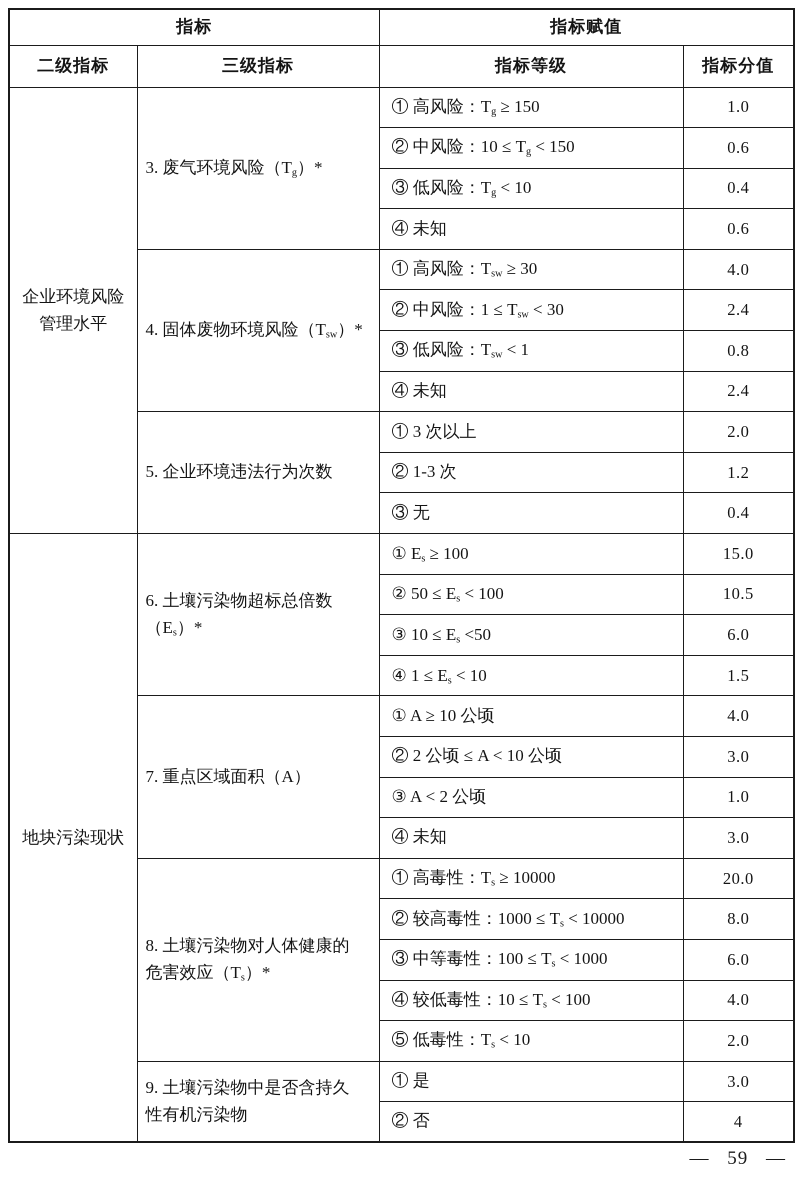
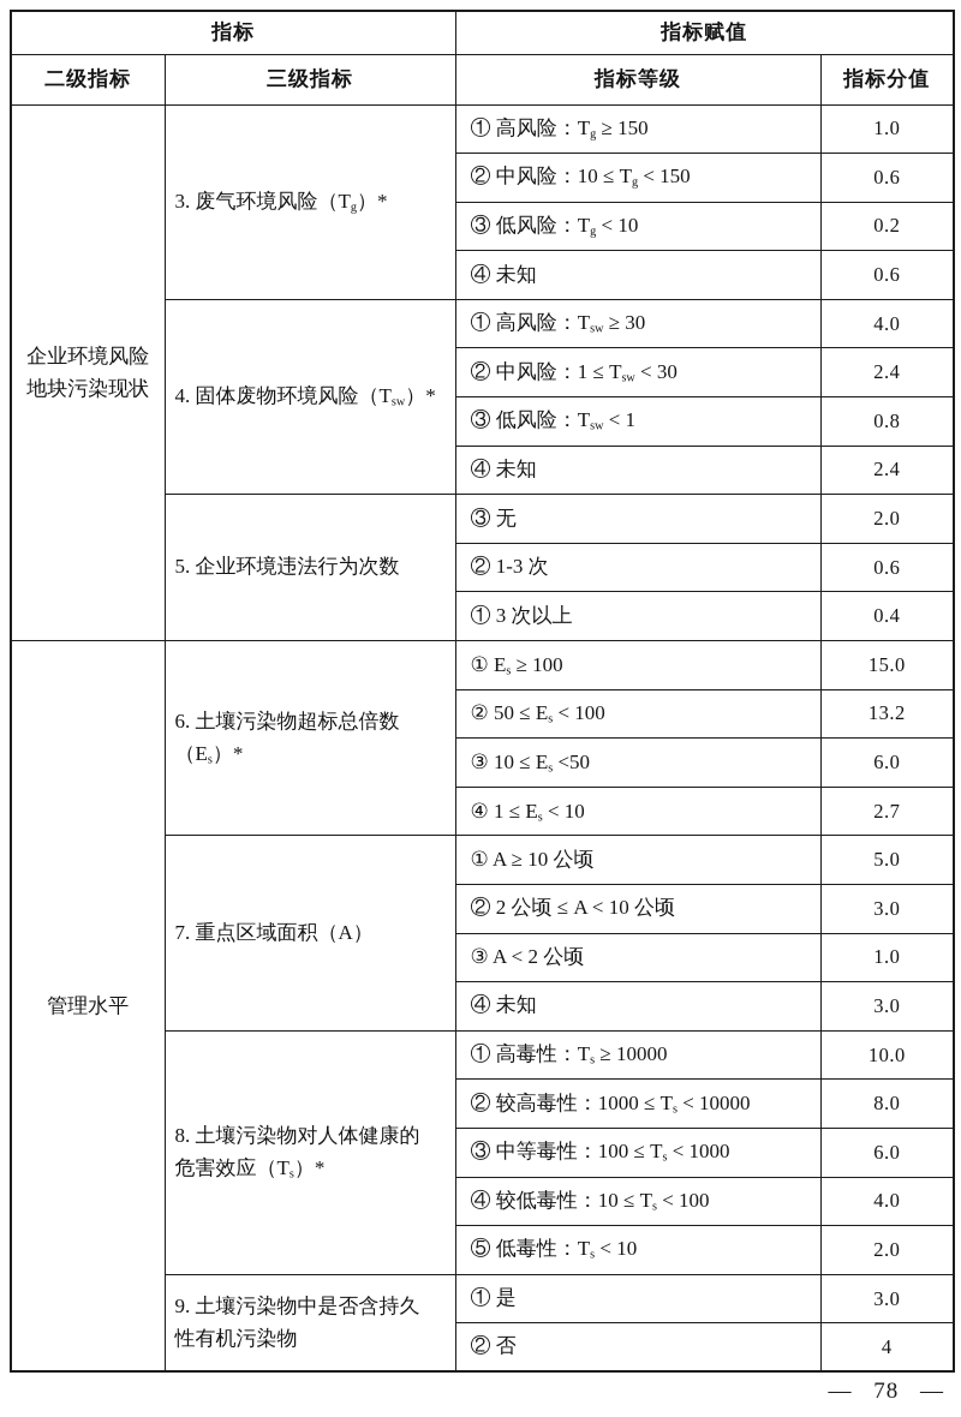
  指标	指标赋值
  二级指标	三级指标	指标等级	指标分值
- 企业环境风险管理水平	3. 废气环境风险（Tg）*	① 高风险：Tg ≥ 150	1.0
+ 企业环境风险地块污染现状	3. 废气环境风险（Tg）*	① 高风险：Tg ≥ 150	1.0
  ② 中风险：10 ≤ Tg < 150	0.6
- ③ 低风险：Tg < 10	0.4
+ ③ 低风险：Tg < 10	0.2
  ④ 未知	0.6
  4. 固体废物环境风险（Tsw）*	① 高风险：Tsw ≥ 30	4.0
  ② 中风险：1 ≤ Tsw < 30	2.4
  ③ 低风险：Tsw < 1	0.8
  ④ 未知	2.4
- 5. 企业环境违法行为次数	① 3 次以上	2.0
+ 5. 企业环境违法行为次数	③ 无	2.0
- ② 1-3 次	1.2
+ ② 1-3 次	0.6
- ③ 无	0.4
+ ① 3 次以上	0.4
- 地块污染现状	6. 土壤污染物超标总倍数 （Es）*	① Es ≥ 100	15.0
+ 管理水平	6. 土壤污染物超标总倍数 （Es）*	① Es ≥ 100	15.0
- ② 50 ≤ Es < 100	10.5
+ ② 50 ≤ Es < 100	13.2
  ③ 10 ≤ Es <50	6.0
- ④ 1 ≤ Es < 10	1.5
+ ④ 1 ≤ Es < 10	2.7
- 7. 重点区域面积（A）	① A ≥ 10 公顷	4.0
+ 7. 重点区域面积（A）	① A ≥ 10 公顷	5.0
  ② 2 公顷 ≤ A < 10 公顷	3.0
  ③ A < 2 公顷	1.0
  ④ 未知	3.0
- 8. 土壤污染物对人体健康的 危害效应（Ts）*	① 高毒性：Ts ≥ 10000	20.0
+ 8. 土壤污染物对人体健康的 危害效应（Ts）*	① 高毒性：Ts ≥ 10000	10.0
  ② 较高毒性：1000 ≤ Ts < 10000	8.0
  ③ 中等毒性：100 ≤ Ts < 1000	6.0
  ④ 较低毒性：10 ≤ Ts < 100	4.0
  ⑤ 低毒性：Ts < 10	2.0
  9. 土壤污染物中是否含持久 性有机污染物	① 是	3.0
  ② 否	4
- — 59 —
+ — 78 —
